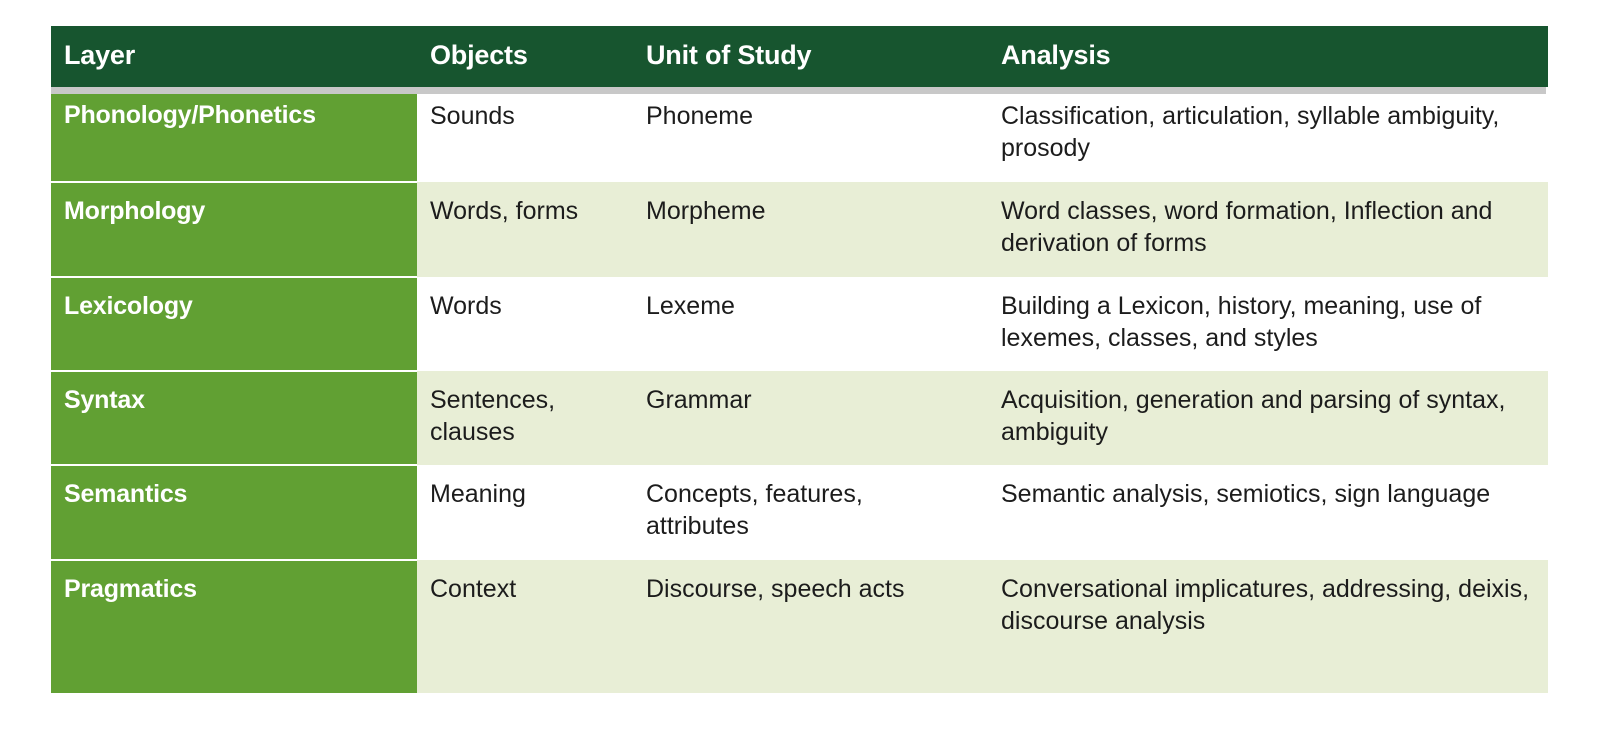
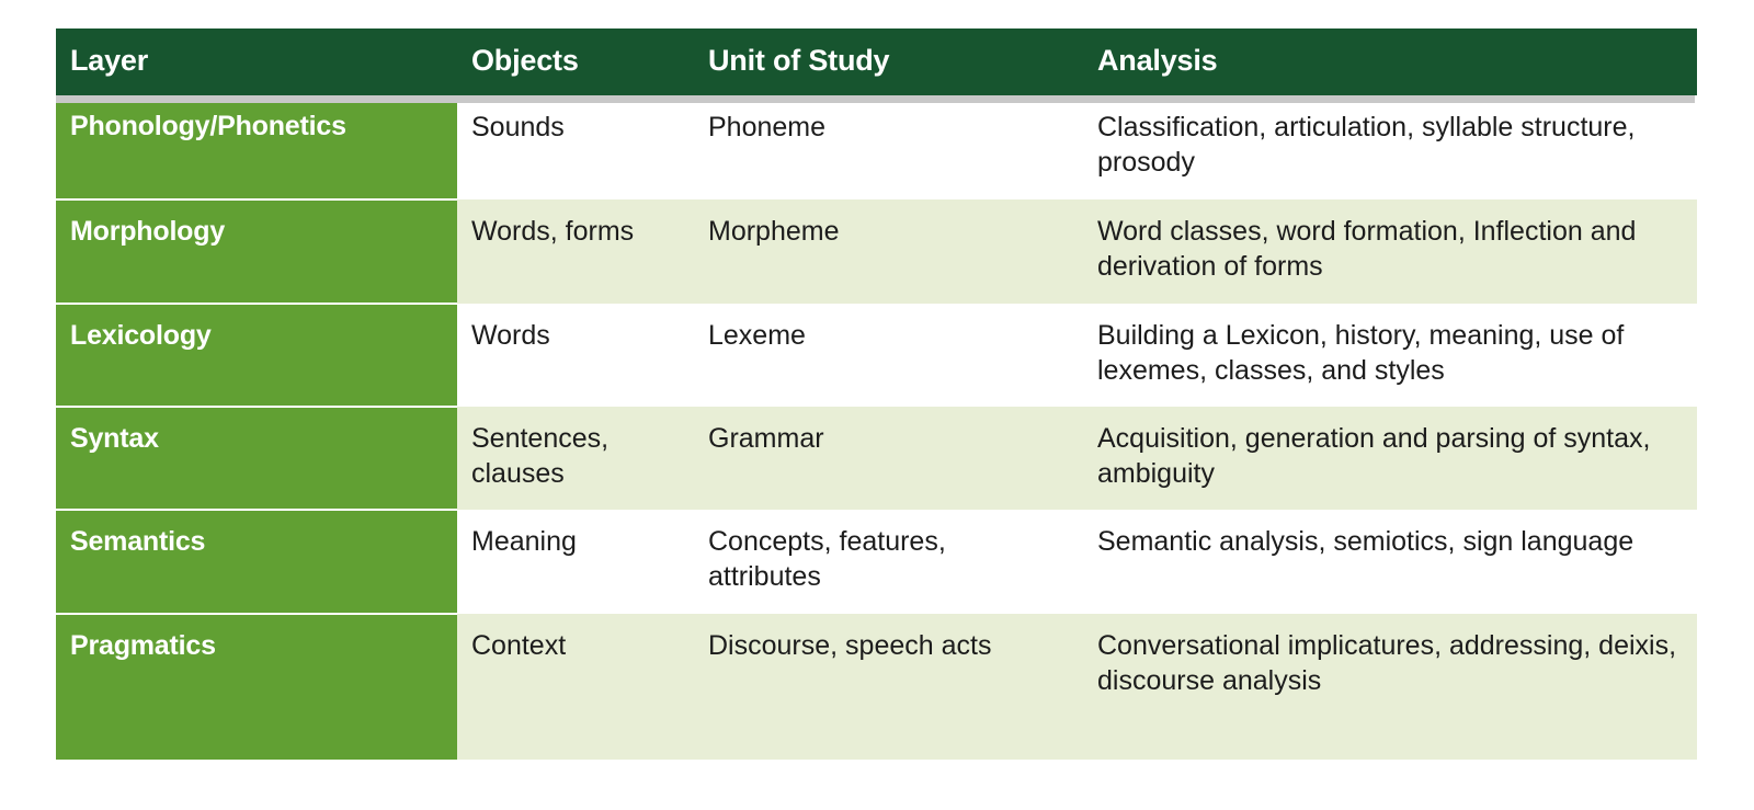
  Layer	Objects	Unit of Study	Analysis
- Phonology/Phonetics	Sounds	Phoneme	Classification, articulation, syllable ambiguity, prosody
+ Phonology/Phonetics	Sounds	Phoneme	Classification, articulation, syllable structure, prosody
  Morphology	Words, forms	Morpheme	Word classes, word formation, Inflection and derivation of forms
  Lexicology	Words	Lexeme	Building a Lexicon, history, meaning, use of lexemes, classes, and styles
  Syntax	Sentences, clauses	Grammar	Acquisition, generation and parsing of syntax, ambiguity
  Semantics	Meaning	Concepts, features, attributes	Semantic analysis, semiotics, sign language
  Pragmatics	Context	Discourse, speech acts	Conversational implicatures, addressing, deixis, discourse analysis
